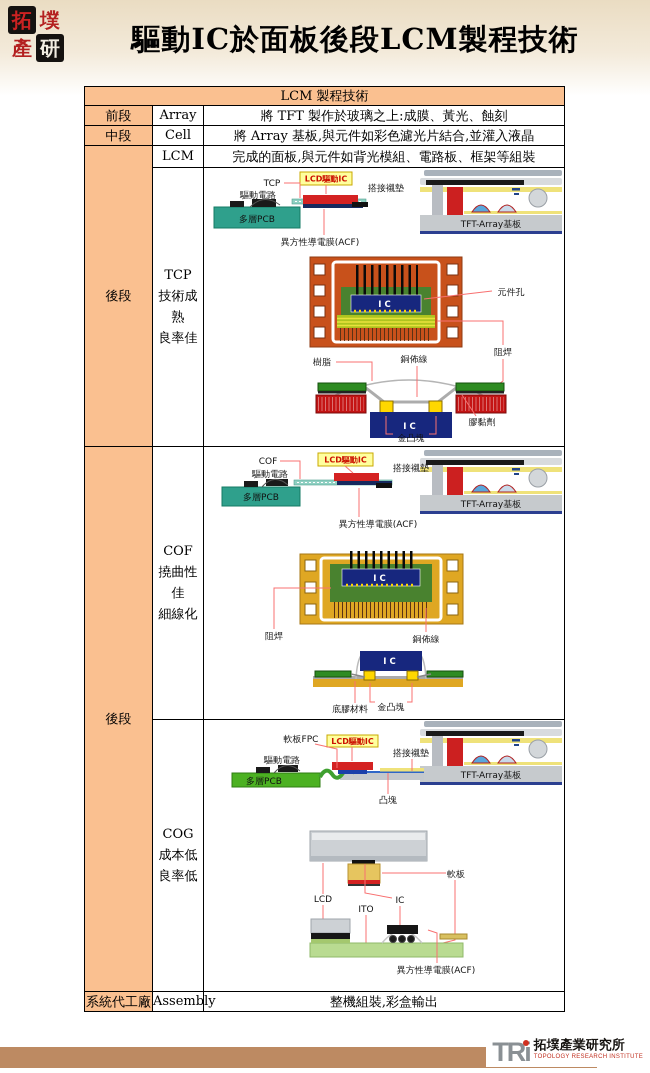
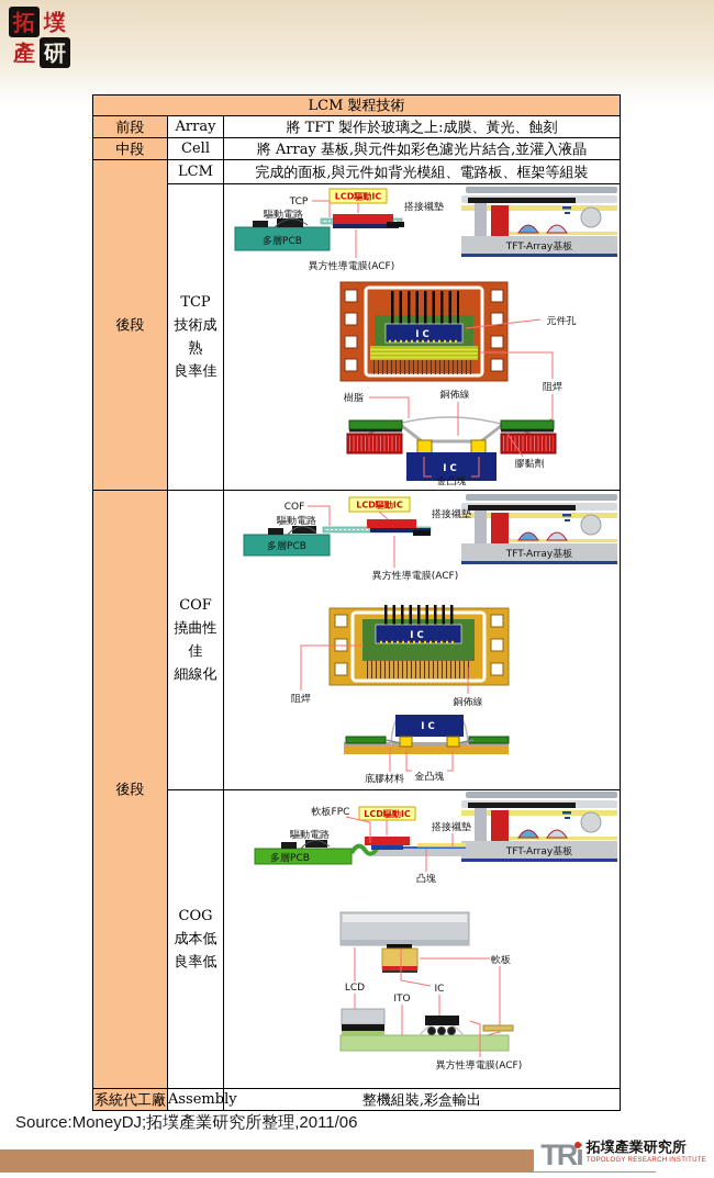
  拓
  墣
  產
  研
- 驅動IC於面板後段LCM製程技術
  LCM 製程技術
  前段	Array	將 TFT 製作於玻璃之上:成膜、黃光、蝕刻
  中段	Cell	將 Array 基板,與元件如彩色濾光片結合,並灌入液晶
  後段	LCM	完成的面板,與元件如背光模組、電路板、框架等組裝
  TCP 技術成熟 良率佳	LCD驅動IC TCP 搭接襯墊 驅動電路 多層PCB 異方性導電膜(ACF) IC 元件孔 阻焊 IC 樹脂 銅佈線 膠黏劑 金凸塊
  後段	COF 撓曲性佳 細線化	LCD驅動IC COF 搭接襯墊 驅動電路 多層PCB 異方性導電膜(ACF) IC 阻焊 銅佈線 IC 底膠材料 金凸塊
  COG 成本低 良率低	LCD驅動IC 軟板FPC 搭接襯墊 驅動電路 多層PCB 凸塊 軟板 IC LCD ITO 異方性導電膜(ACF)
  系統代工廠	Assembly	整機組裝,彩盒輸出
+ Source:MoneyDJ;拓墣產業研究所整理,2011/06
  TRi
  拓墣產業研究所
